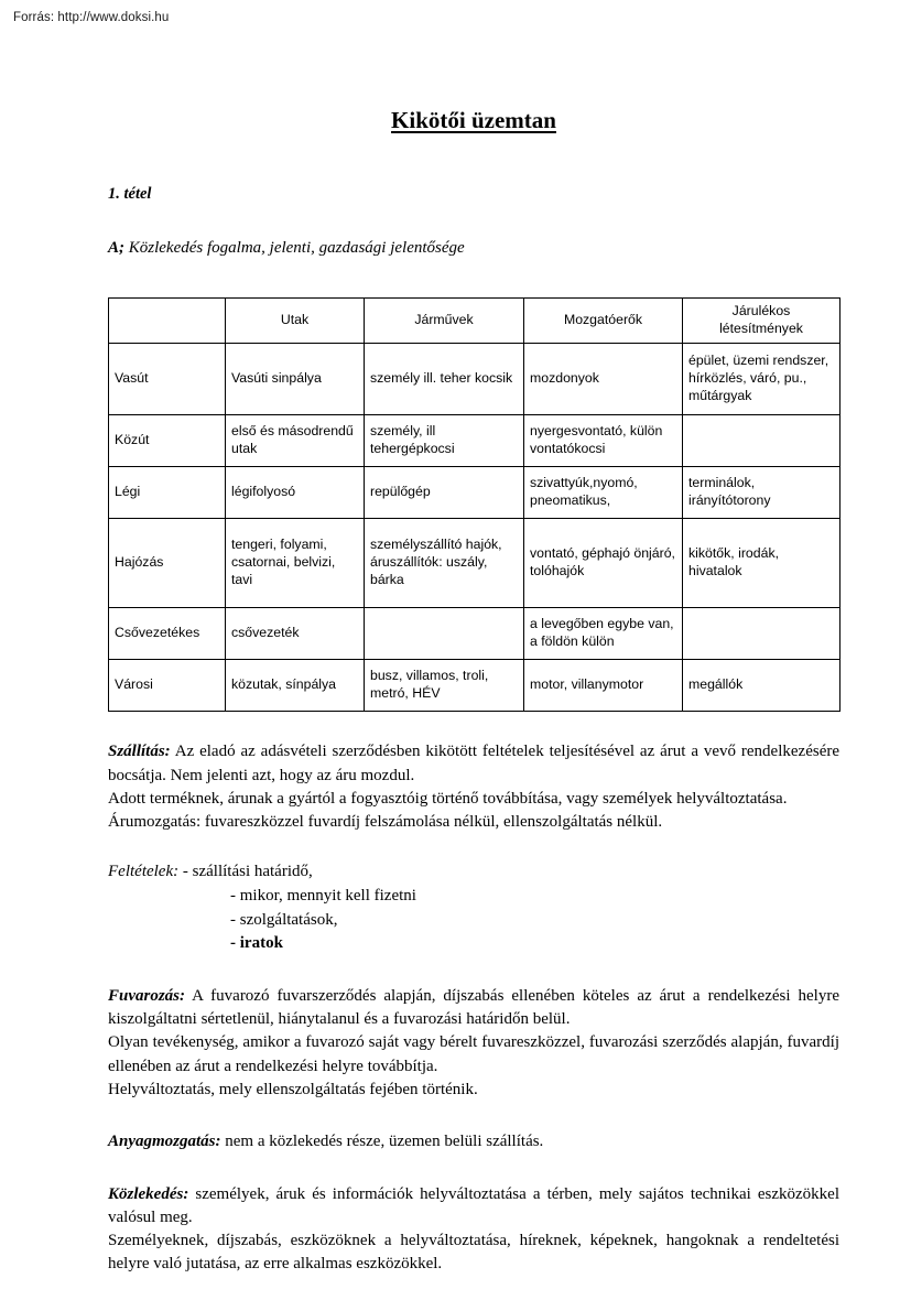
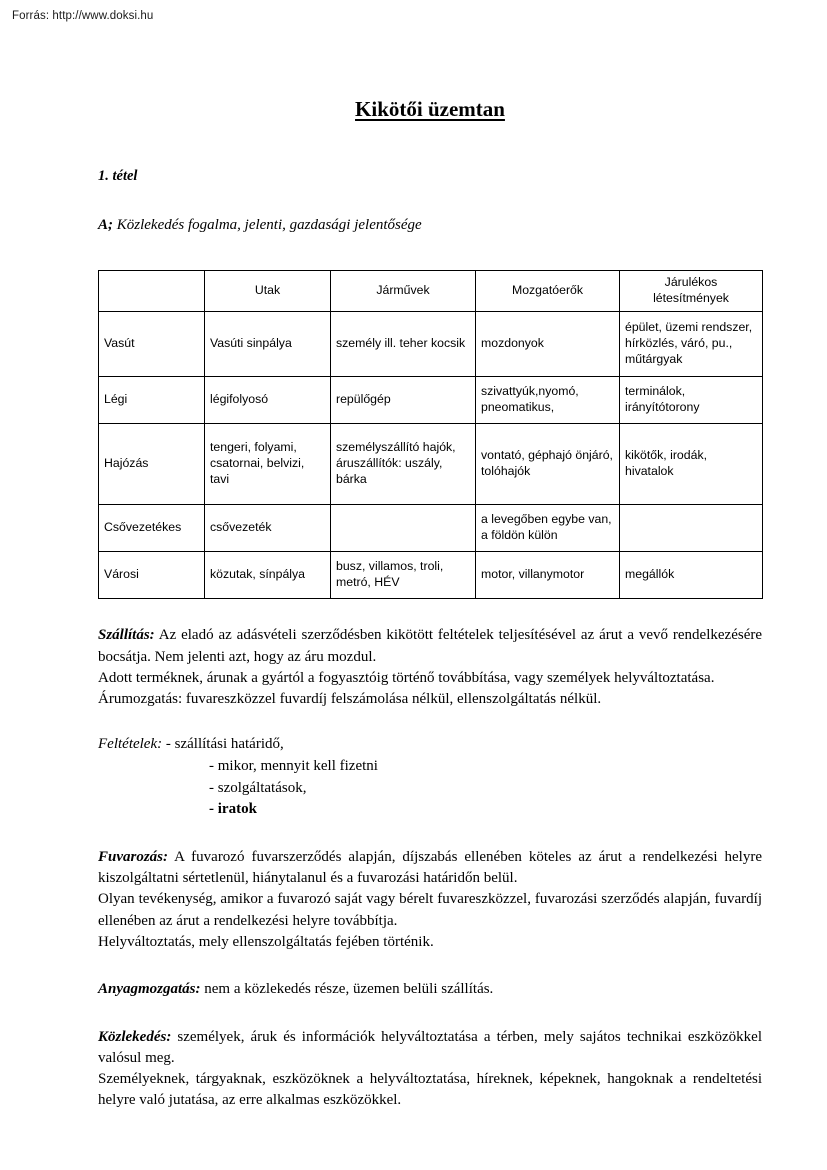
  Forrás: http://www.doksi.hu
  Kikötői üzemtan
  1. tétel
  A; Közlekedés fogalma, jelenti, gazdasági jelentősége
  	Utak	Járművek	Mozgatóerők	Járulékoslétesítmények
  Vasút	Vasúti sinpálya	személy ill. teher kocsik	mozdonyok	épület, üzemi rendszer, hírközlés, váró, pu., műtárgyak
- Közút	első és másodrendű utak	személy, ill tehergépkocsi	nyergesvontató, külön vontatókocsi
  Légi	légifolyosó	repülőgép	szivattyúk,nyomó, pneomatikus,	terminálok, irányítótorony
  Hajózás	tengeri, folyami, csatornai, belvizi, tavi	személyszállító hajók, áruszállítók: uszály, bárka	vontató, géphajó önjáró, tolóhajók	kikötők, irodák, hivatalok
  Csővezetékes	csővezeték		a levegőben egybe van, a földön külön
  Városi	közutak, sínpálya	busz, villamos, troli, metró, HÉV	motor, villanymotor	megállók
  Szállítás: Az eladó az adásvételi szerződésben kikötött feltételek teljesítésével az árut a vevő rendelkezésére bocsátja. Nem jelenti azt, hogy az áru mozdul.
  Adott terméknek, árunak a gyártól a fogyasztóig történő továbbítása, vagy személyek helyváltoztatása.
  Árumozgatás: fuvareszközzel fuvardíj felszámolása nélkül, ellenszolgáltatás nélkül.
  Feltételek: - szállítási határidő,
  - mikor, mennyit kell fizetni
  - szolgáltatások,
  - iratok
  Fuvarozás: A fuvarozó fuvarszerződés alapján, díjszabás ellenében köteles az árut a rendelkezési helyre kiszolgáltatni sértetlenül, hiánytalanul és a fuvarozási határidőn belül.
  Olyan tevékenység, amikor a fuvarozó saját vagy bérelt fuvareszközzel, fuvarozási szerződés alapján, fuvardíj ellenében az árut a rendelkezési helyre továbbítja.
  Helyváltoztatás, mely ellenszolgáltatás fejében történik.
  Anyagmozgatás: nem a közlekedés része, üzemen belüli szállítás.
  Közlekedés: személyek, áruk és információk helyváltoztatása a térben, mely sajátos technikai eszközökkel valósul meg.
- Személyeknek, díjszabás, eszközöknek a helyváltoztatása, híreknek, képeknek, hangoknak a rendeltetési helyre való jutatása, az erre alkalmas eszközökkel.
+ Személyeknek, tárgyaknak, eszközöknek a helyváltoztatása, híreknek, képeknek, hangoknak a rendeltetési helyre való jutatása, az erre alkalmas eszközökkel.
